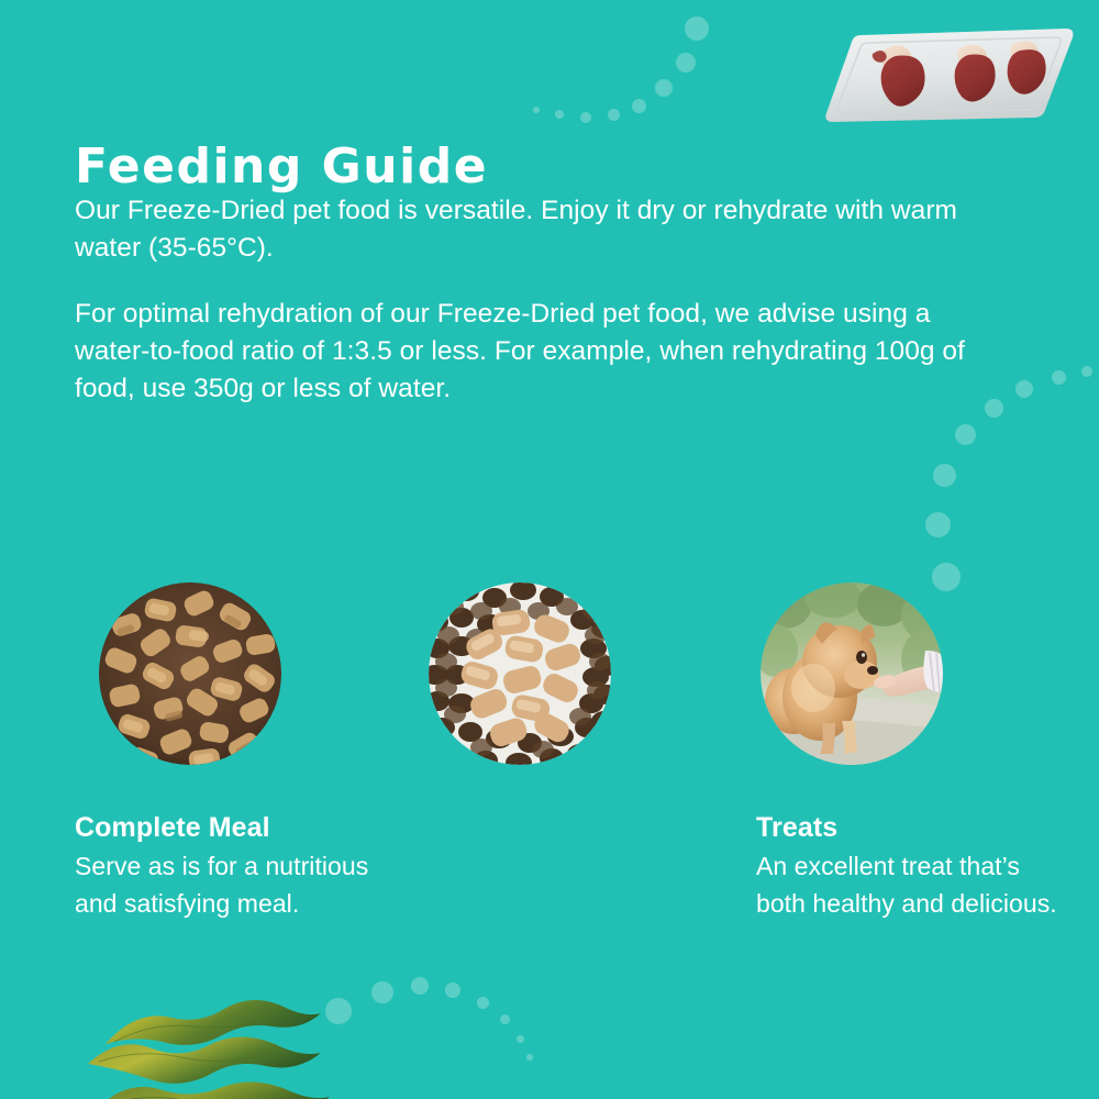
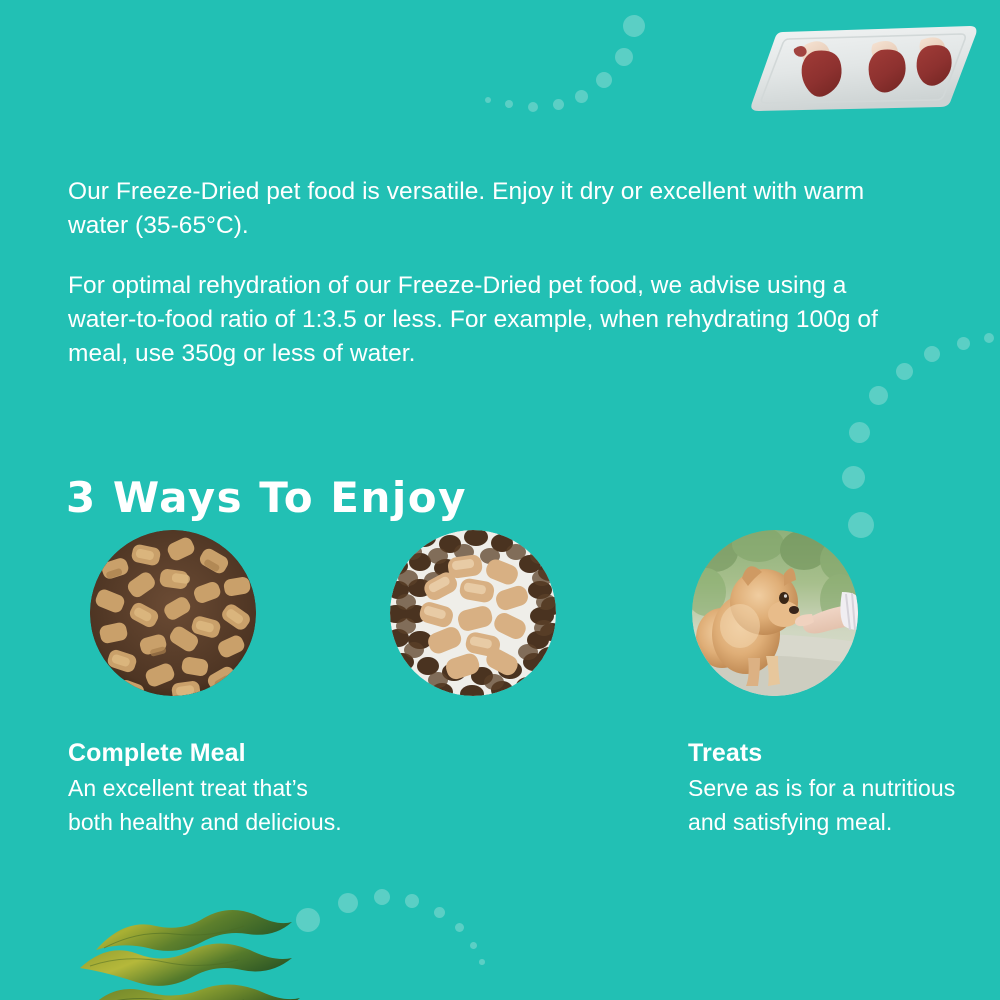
- Feeding Guide
- Our Freeze-Dried pet food is versatile. Enjoy it dry or rehydrate with warm water (35-65°C).
+ Our Freeze-Dried pet food is versatile. Enjoy it dry or excellent with warm water (35-65°C).
- For optimal rehydration of our Freeze-Dried pet food, we advise using a water-to-food ratio of 1:3.5 or less. For example, when rehydrating 100g of food, use 350g or less of water.
+ For optimal rehydration of our Freeze-Dried pet food, we advise using a water-to-food ratio of 1:3.5 or less. For example, when rehydrating 100g of meal, use 350g or less of water.
+ 3 Ways To Enjoy
  Complete Meal
- Serve as is for a nutritious and satisfying meal.
+ An excellent treat that’s both healthy and delicious.
  Treats
- An excellent treat that’s both healthy and delicious.
+ Serve as is for a nutritious and satisfying meal.
